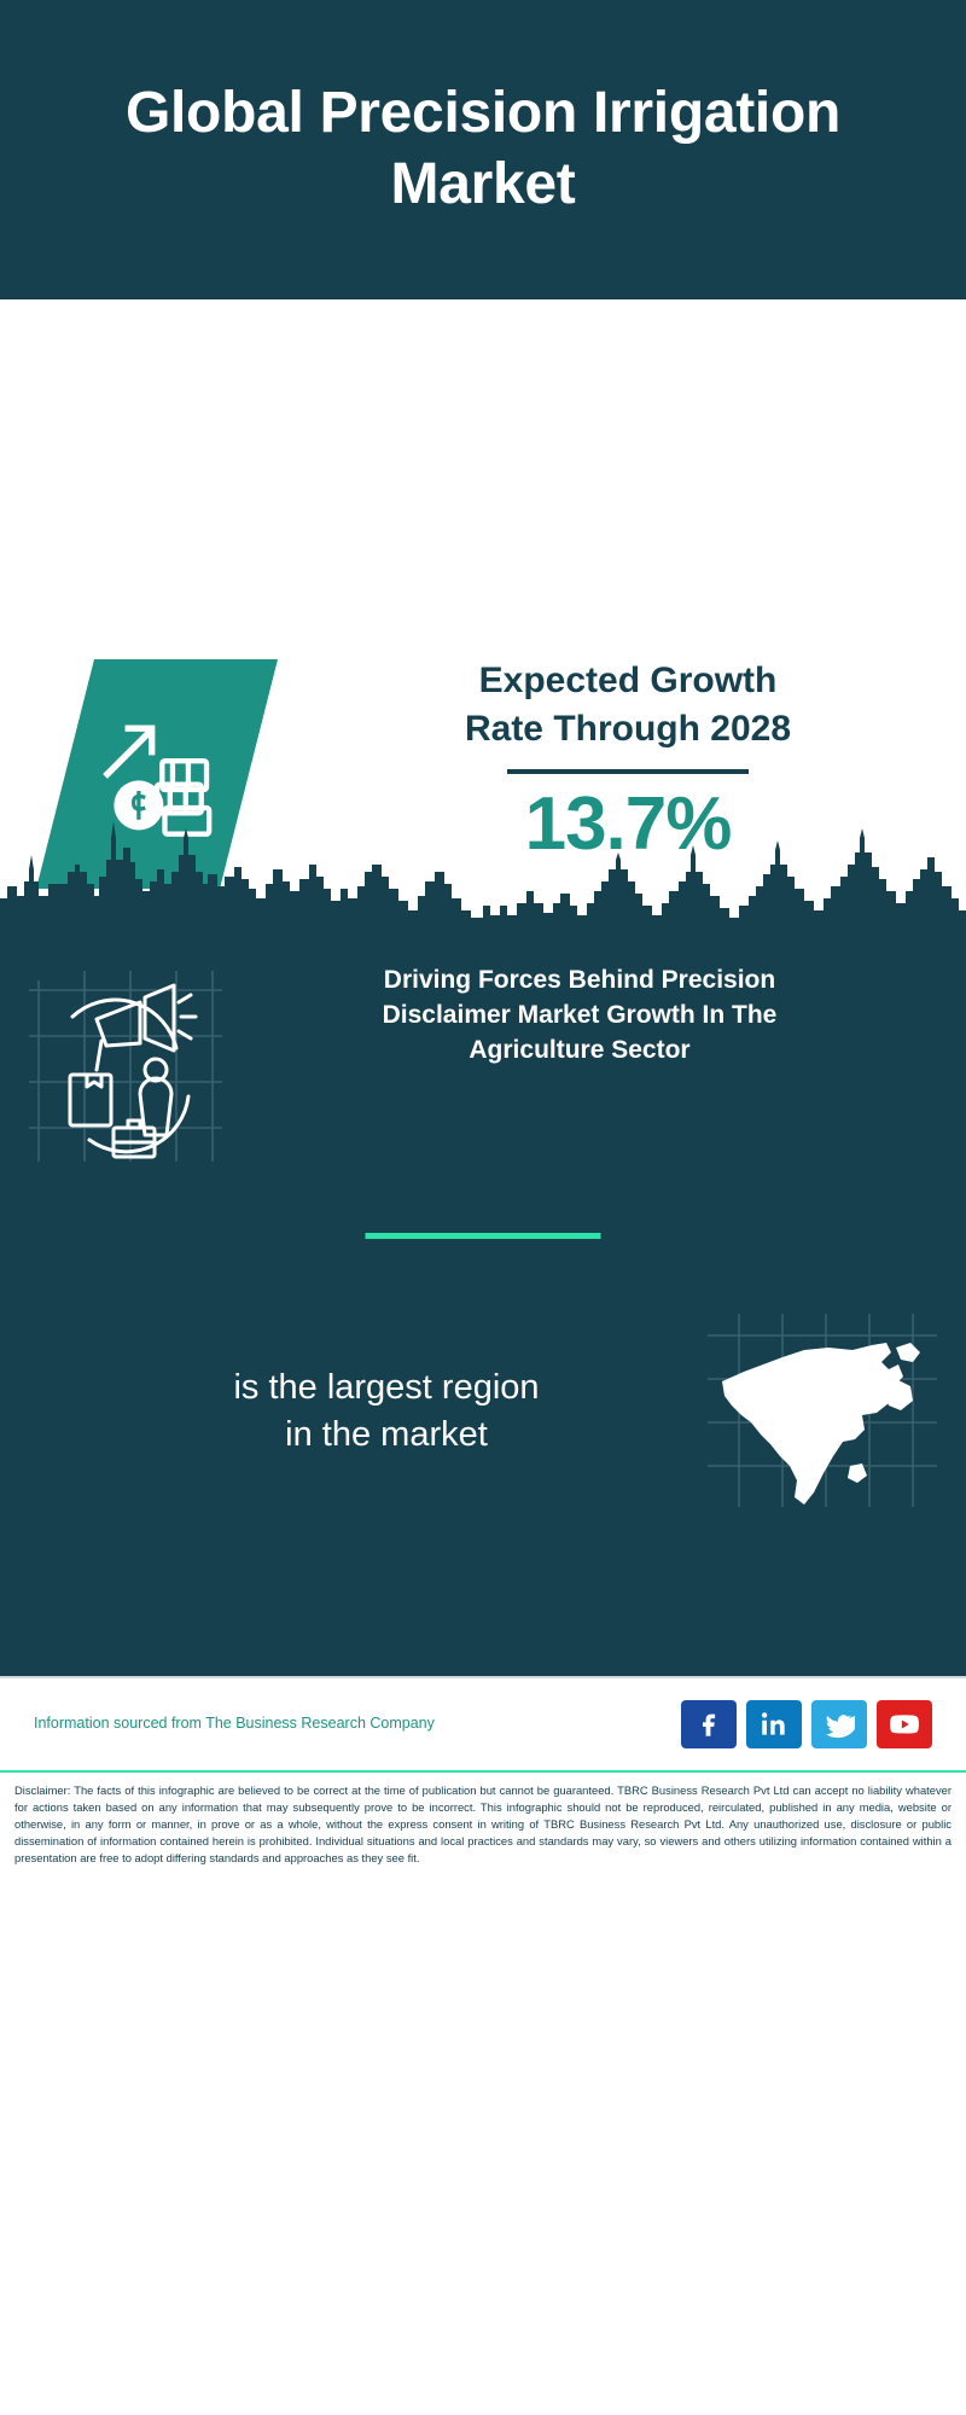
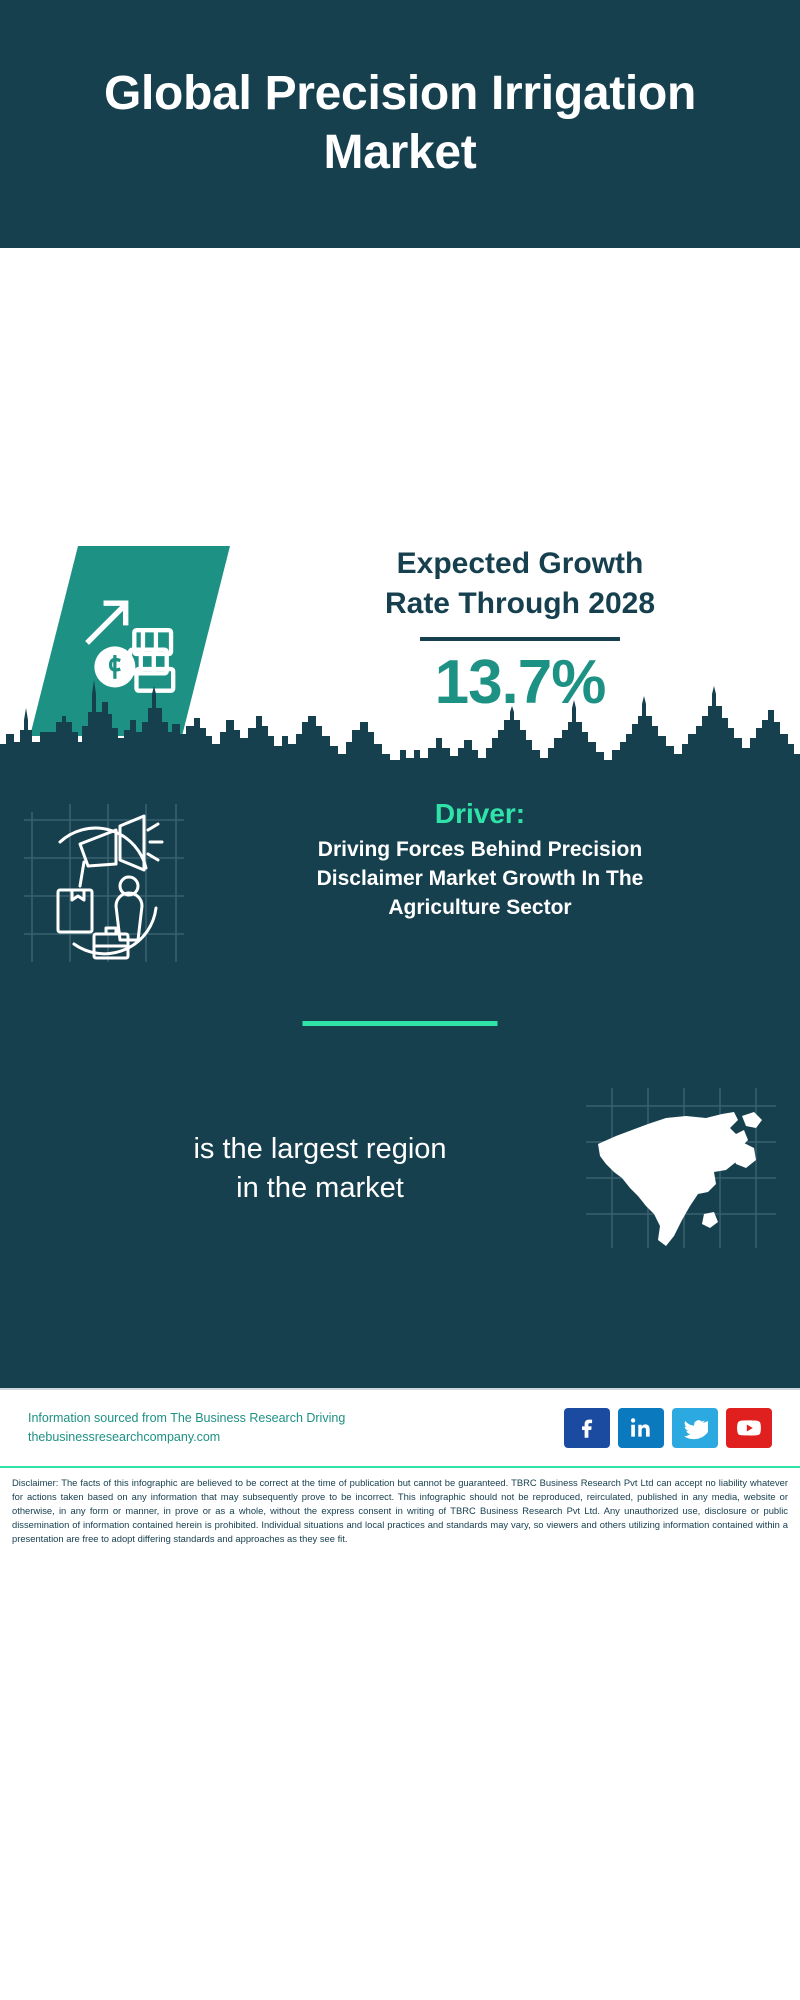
  Global Precision Irrigation Market
  Expected Growth
  Rate Through 2028
  13.7%
+ Driver:
  Driving Forces Behind Precision
  Disclaimer Market Growth In The
  Agriculture Sector
  is the largest region
  in the market
- Information sourced from The Business Research Company
+ Information sourced from The Business Research Driving
+ thebusinessresearchcompany.com
  Disclaimer: The facts of this infographic are believed to be correct at the time of publication but cannot be guaranteed. TBRC Business Research Pvt Ltd can accept no liability whatever for actions taken based on any information that may subsequently prove to be incorrect. This infographic should not be reproduced, reirculated, published in any media, website or otherwise, in any form or manner, in prove or as a whole, without the express consent in writing of TBRC Business Research Pvt Ltd. Any unauthorized use, disclosure or public dissemination of information contained herein is prohibited. Individual situations and local practices and standards may vary, so viewers and others utilizing information contained within a presentation are free to adopt differing standards and approaches as they see fit.
